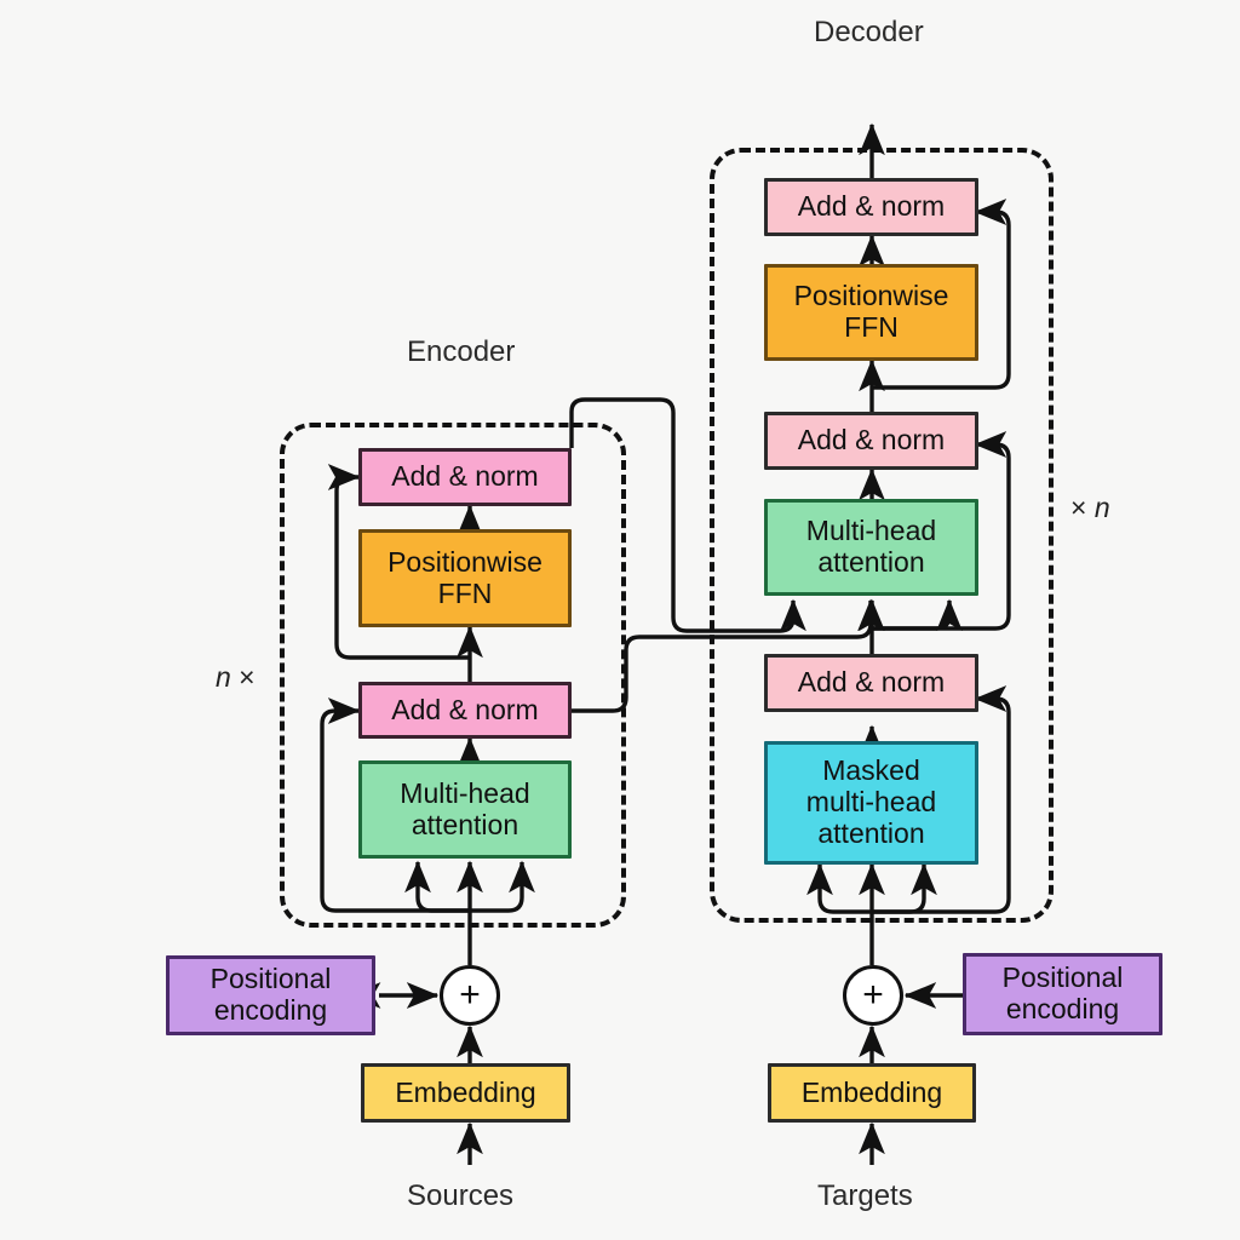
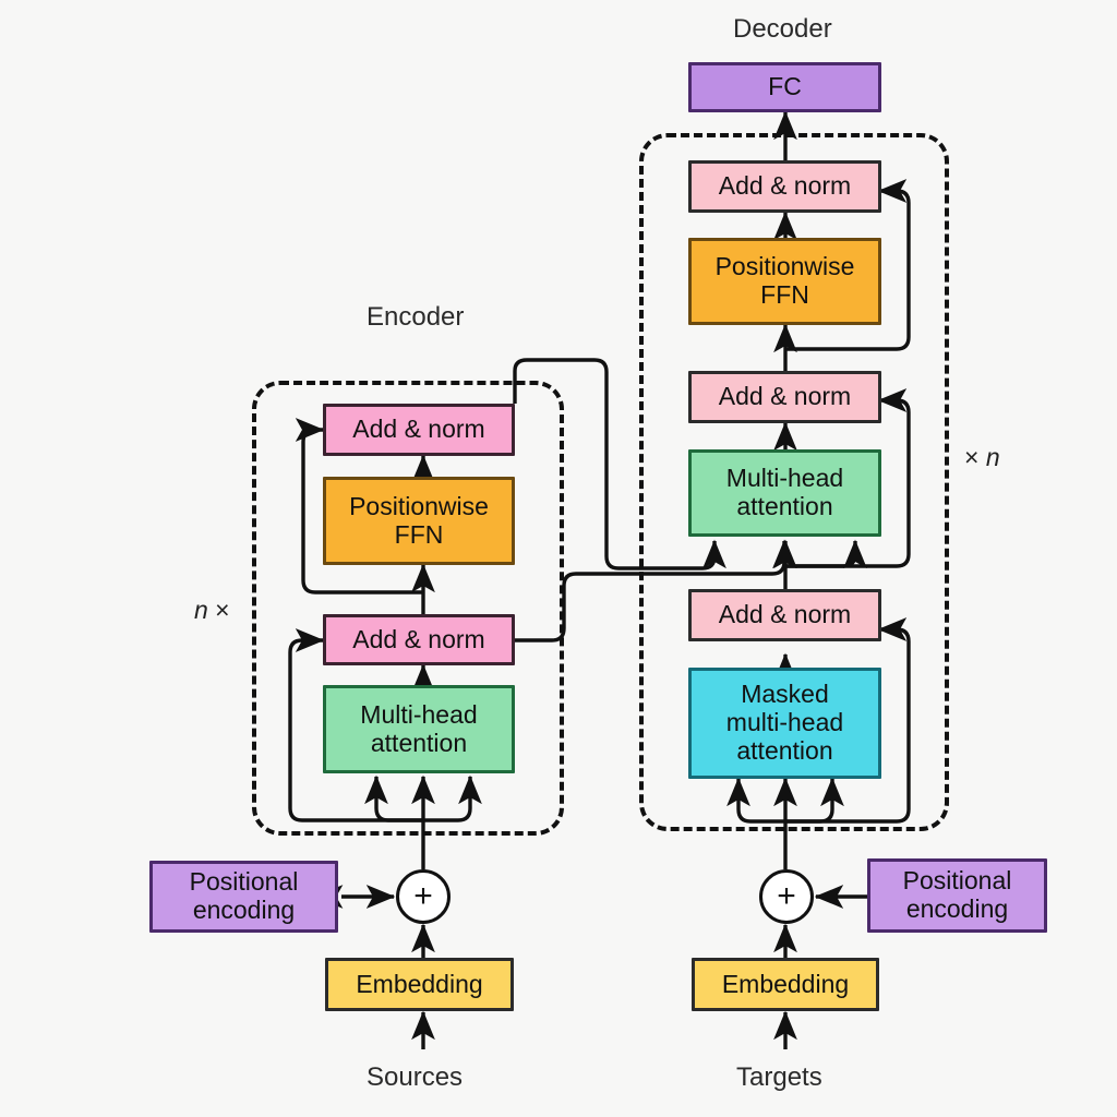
  Encoder
  Decoder
  n ×
  × n
  Add & norm
  Positionwise
  FFN
  Add & norm
  Multi-head
  attention
  Positional
  encoding
  +
  Embedding
  Sources
+ FC
  Add & norm
  Positionwise
  FFN
  Add & norm
  Multi-head
  attention
  Add & norm
  Masked
  multi-head
  attention
  Positional
  encoding
  +
  Embedding
  Targets
